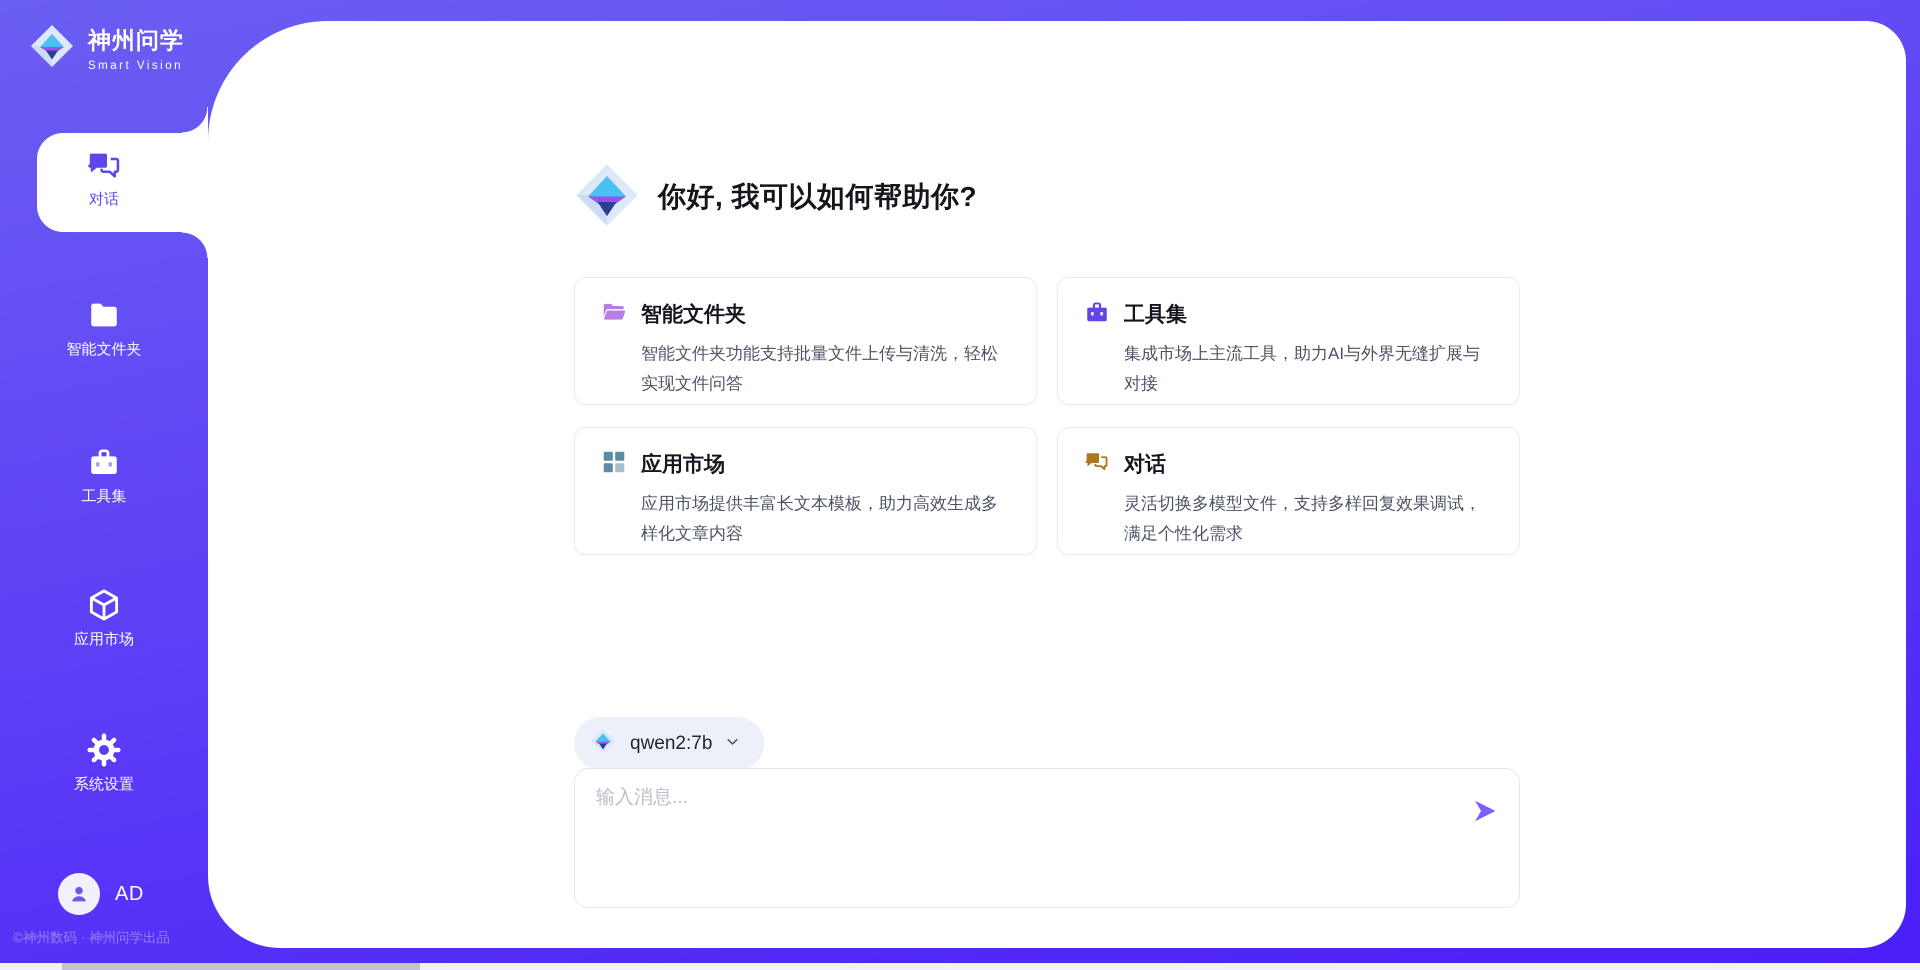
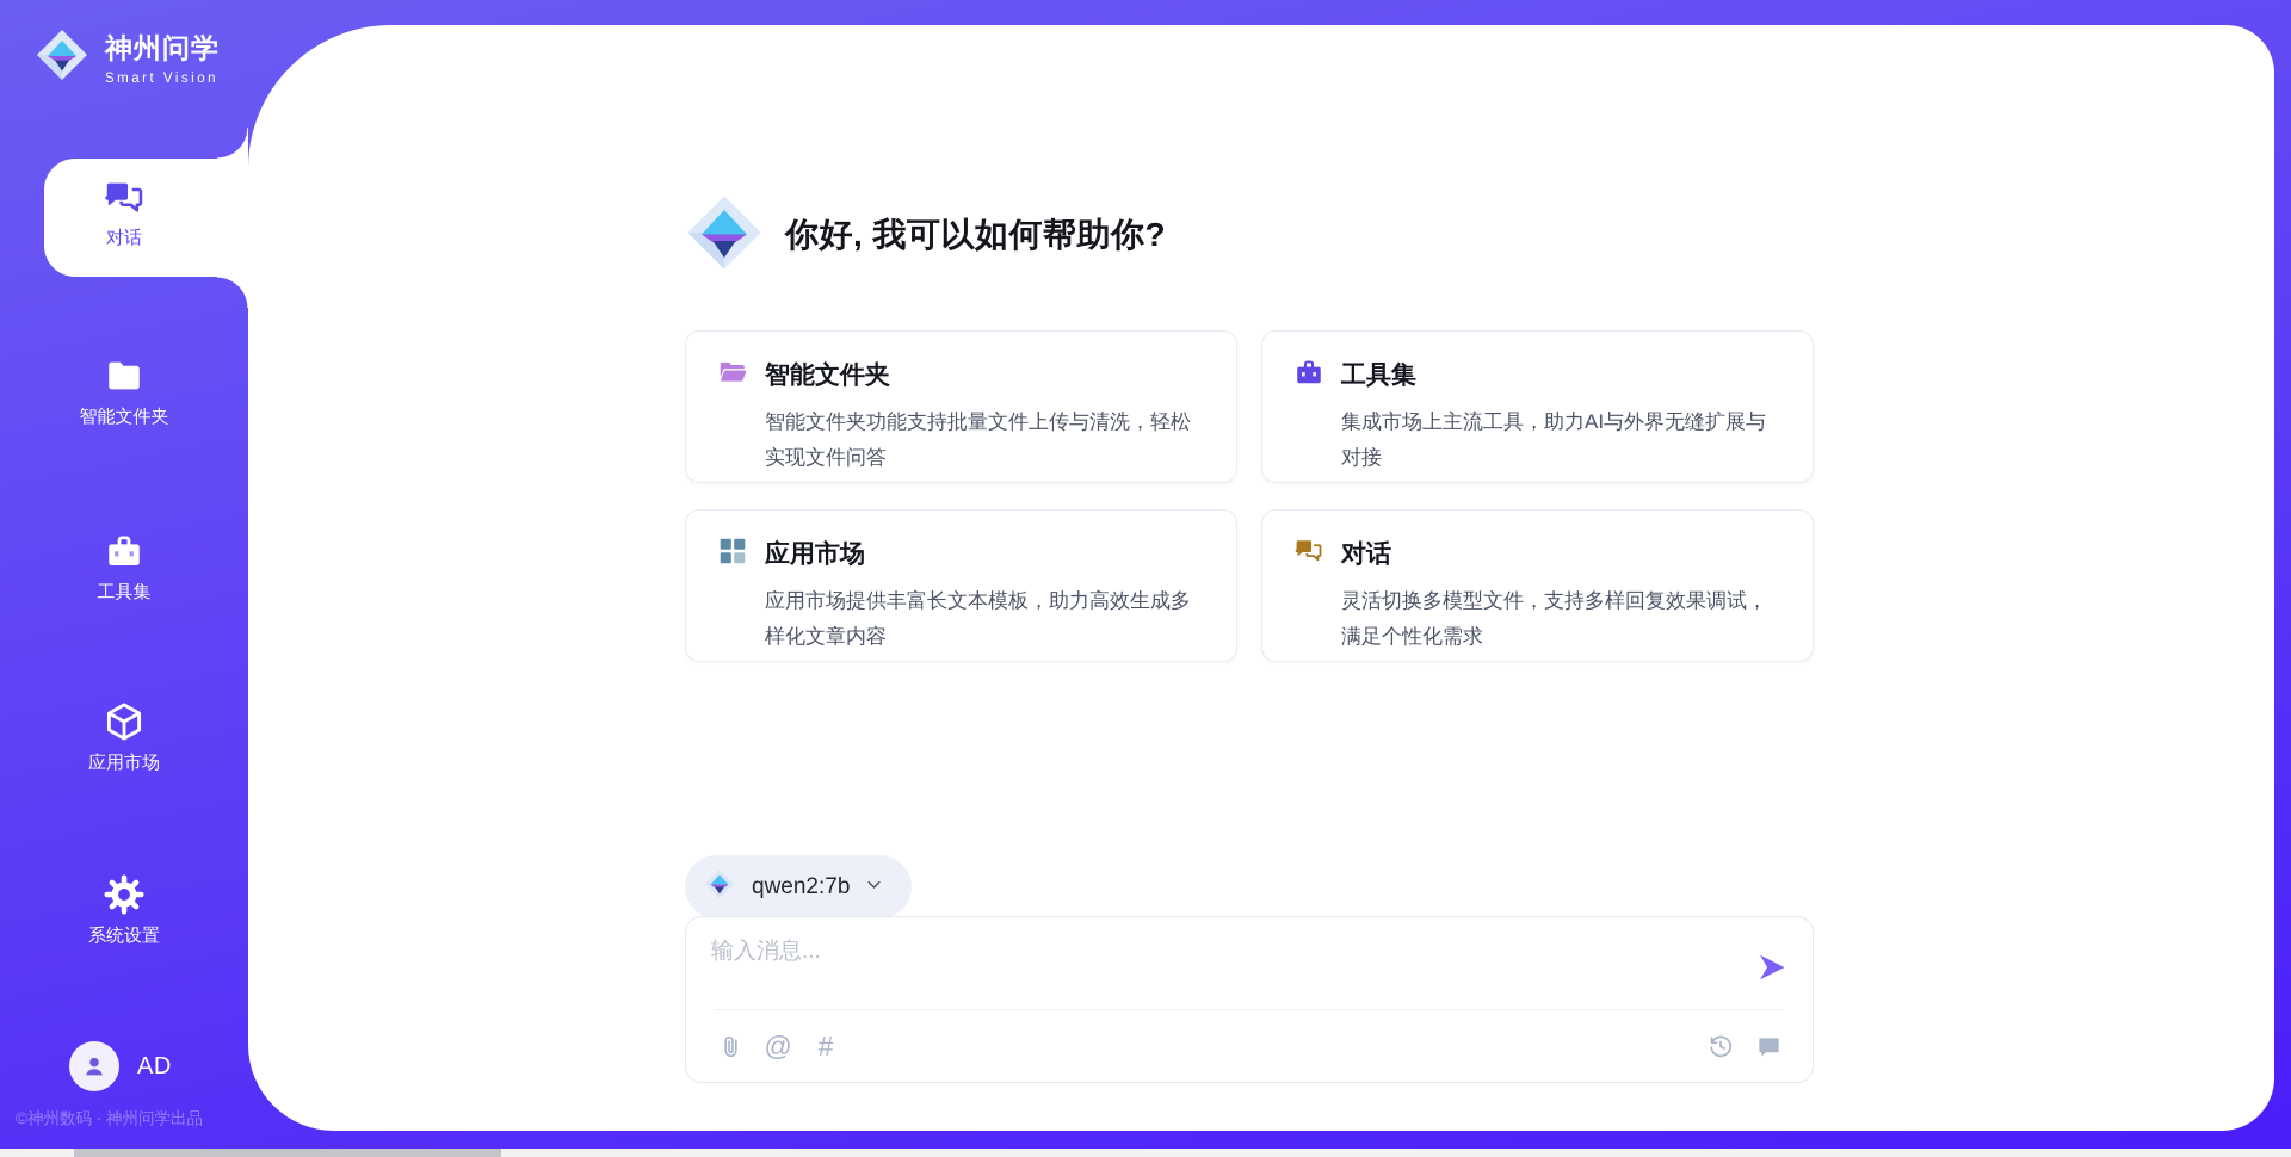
  神州问学
  Smart Vision
  对话
  智能文件夹
  工具集
  应用市场
  系统设置
  AD
  ©神州数码 · 神州问学出品
  你好, 我可以如何帮助你?
  智能文件夹
  智能文件夹功能支持批量文件上传与清洗，轻松实现文件问答
  工具集
  集成市场上主流工具，助力AI与外界无缝扩展与对接
  应用市场
  应用市场提供丰富长文本模板，助力高效生成多样化文章内容
  对话
  灵活切换多模型文件，支持多样回复效果调试，满足个性化需求
  qwen2:7b
  输入消息...
+ @
+ #
